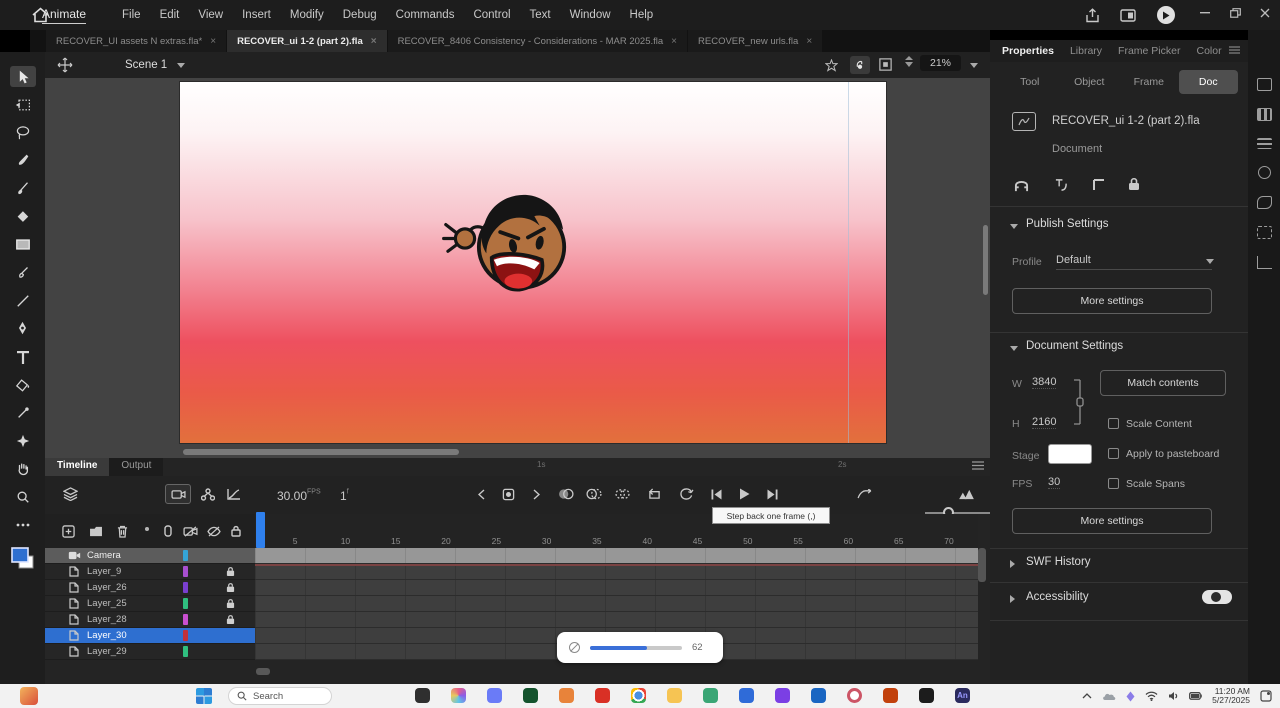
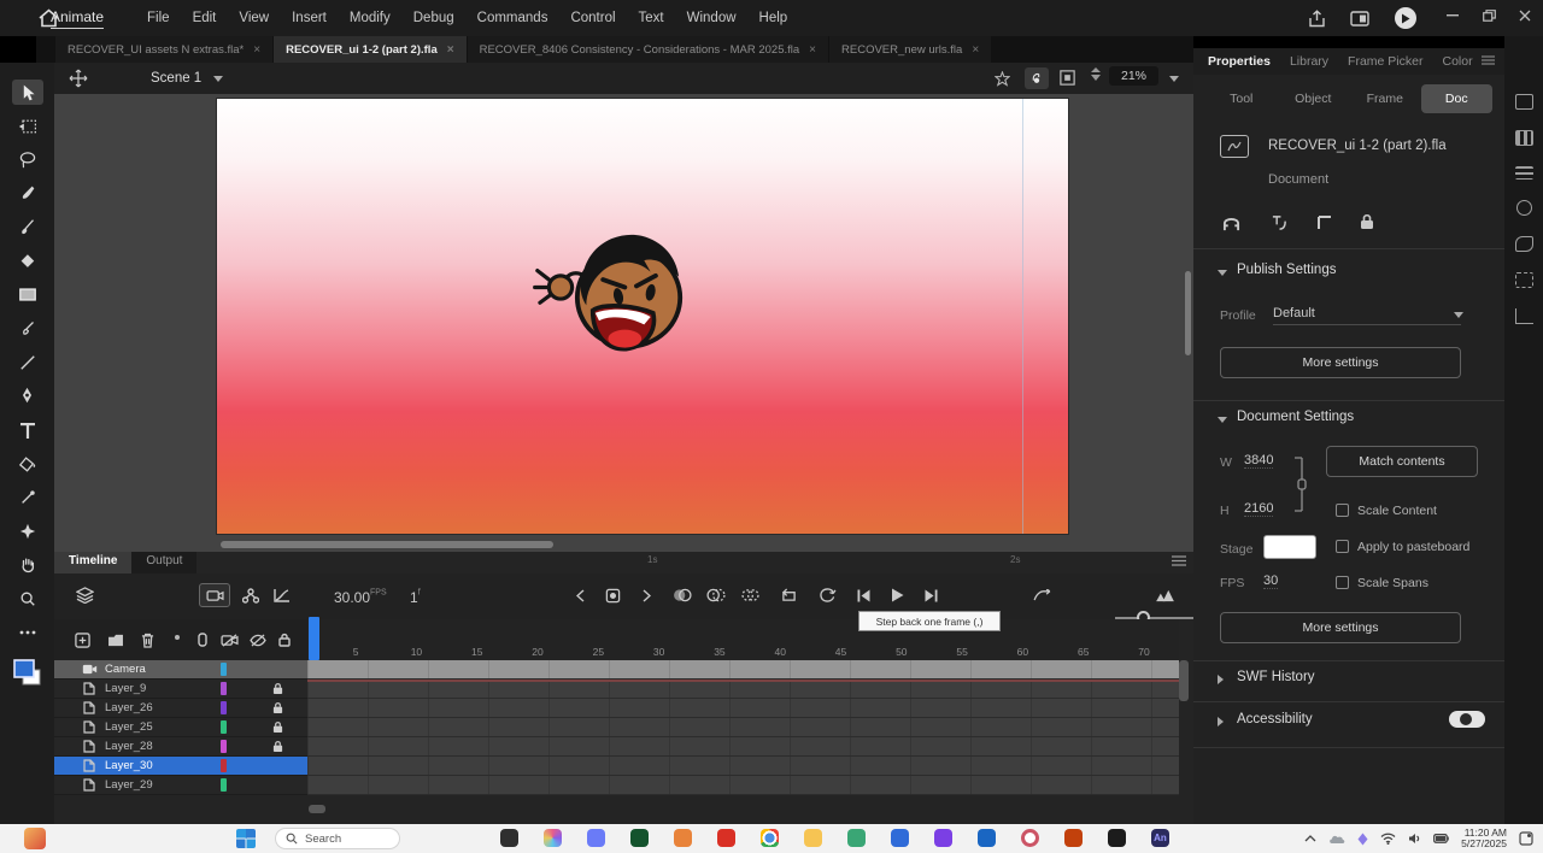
  nimate
  File
  Edit
  View
  Insert
  Modify
  Debug
  Commands
  Control
  Text
  Window
  Help
  RECOVER_UI assets N extras.fla*
  ×
  RECOVER_ui 1-2 (part 2).fla
  ×
  RECOVER_8406 Consistency - Considerations - MAR 2025.fla
  ×
  RECOVER_new urls.fla
  ×
  Scene 1
  21%
  Timeline
  Output
  5
  10
  15
  20
  25
  30
  35
  40
  45
  50
  55
  60
  65
  70
  1s
  2s
  Camera
  Layer_9
  Layer_26
  Layer_25
  Layer_28
  Layer_30
  Layer_29
  Properties
  Library
  Frame Picker
  Color
  Tool
  Object
  Frame
  Doc
  RECOVER_ui 1-2 (part 2).fla
  Document
  Publish Settings
  Profile
  Default
  More settings
  Document Settings
  W
  3840
  Match contents
  H
  2160
  Scale Content
  Stage
  Apply to pasteboard
  FPS
  30
  Scale Spans
  More settings
  SWF History
  Accessibility
  Step back one frame (,)
- 62
  Search
  An
  11:20 AM
  5/27/2025
